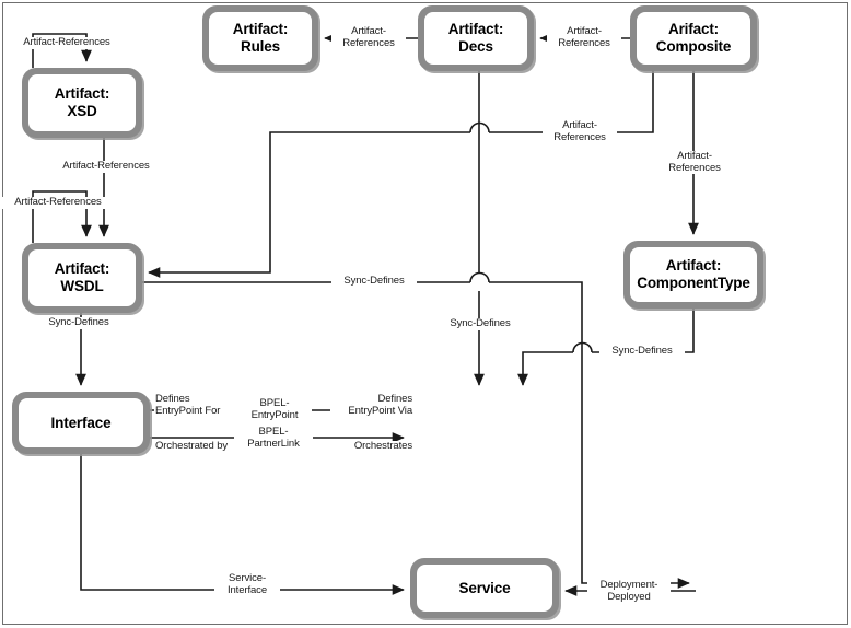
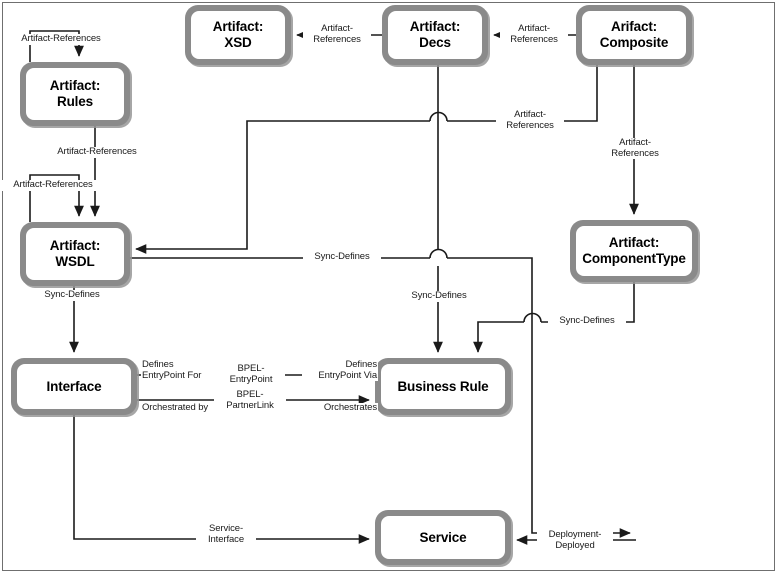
  Artifact:
- XSD
+ Rules
  Artifact:
- Rules
+ XSD
  Artifact:
  Decs
  Arifact:
  Composite
  Artifact:
  WSDL
  Artifact:
  ComponentType
  Interface
+ Business Rule
  Service
  Artifact-References
  Artifact-References
  Artifact-References
  Artifact-
  References
  Artifact-
  References
  Artifact-
  References
  Artifact-
  References
  Sync-Defines
  Sync-Defines
  Sync-Defines
  Sync-Defines
  Defines
  EntryPoint For
  BPEL-
  EntryPoint
  Defines
  EntryPoint Via
  BPEL-
  PartnerLink
  Orchestrated by
  Orchestrates
  Service-
  Interface
  Deployment-
  Deployed
